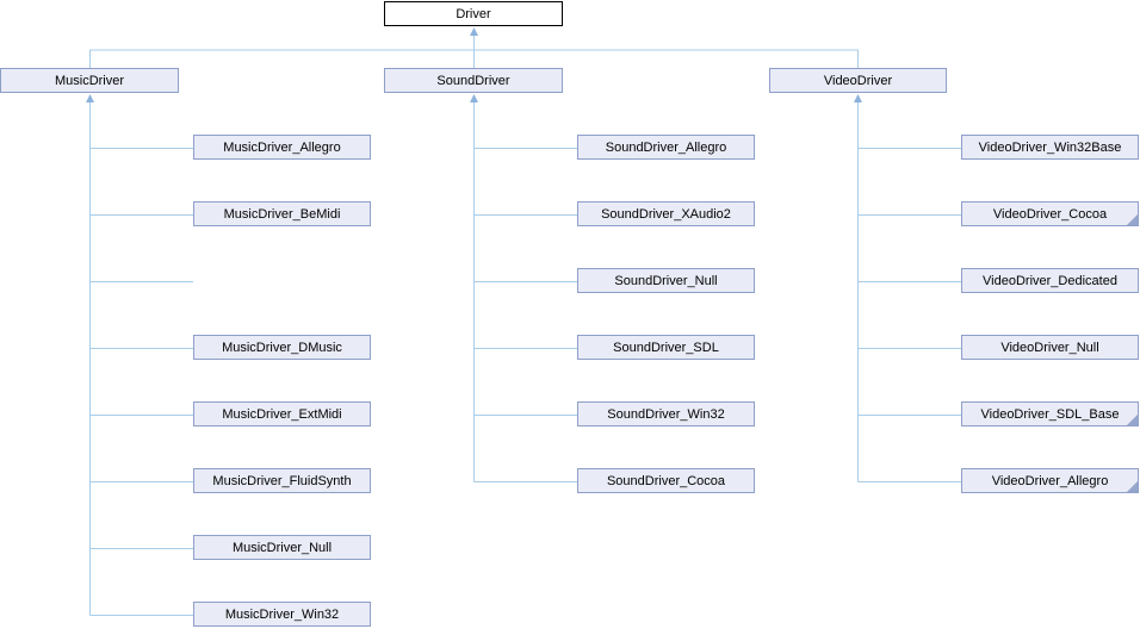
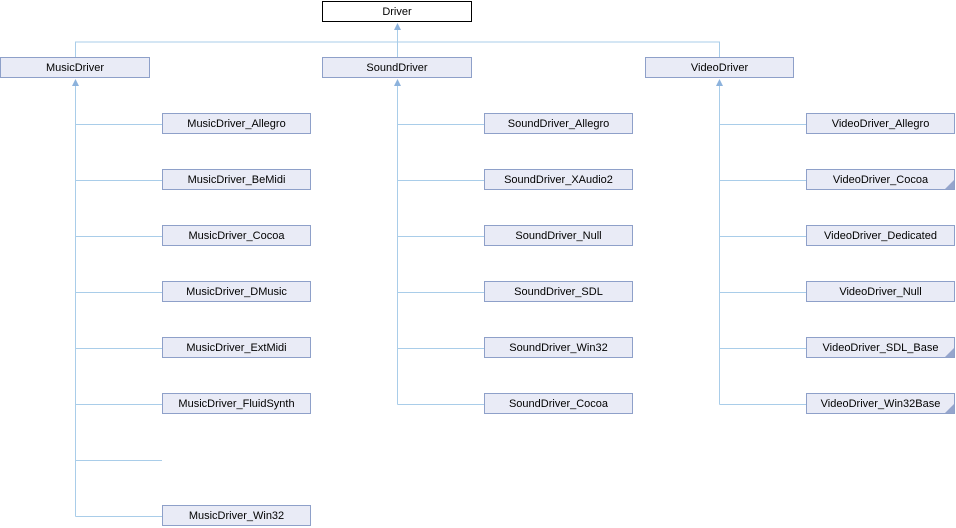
  Driver
  MusicDriver
  SoundDriver
  VideoDriver
  MusicDriver_Allegro
  MusicDriver_BeMidi
+ MusicDriver_Cocoa
  MusicDriver_DMusic
  MusicDriver_ExtMidi
  MusicDriver_FluidSynth
- MusicDriver_Null
  MusicDriver_Win32
  SoundDriver_Allegro
  SoundDriver_XAudio2
  SoundDriver_Null
  SoundDriver_SDL
  SoundDriver_Win32
  SoundDriver_Cocoa
- VideoDriver_Win32Base
+ VideoDriver_Allegro
  VideoDriver_Cocoa
  VideoDriver_Dedicated
  VideoDriver_Null
  VideoDriver_SDL_Base
- VideoDriver_Allegro
+ VideoDriver_Win32Base
